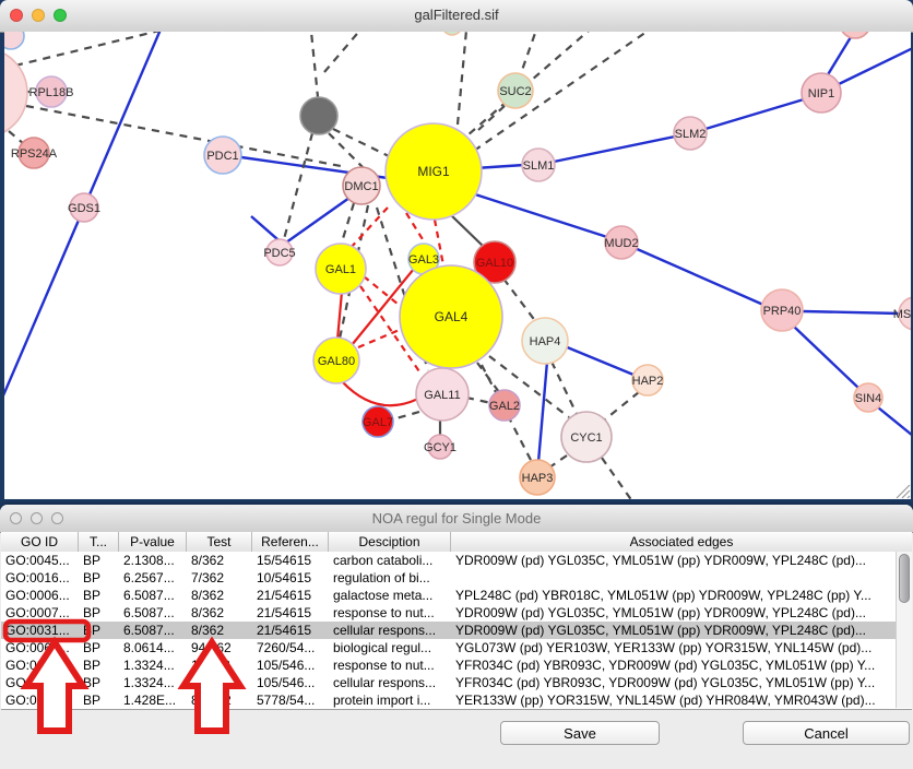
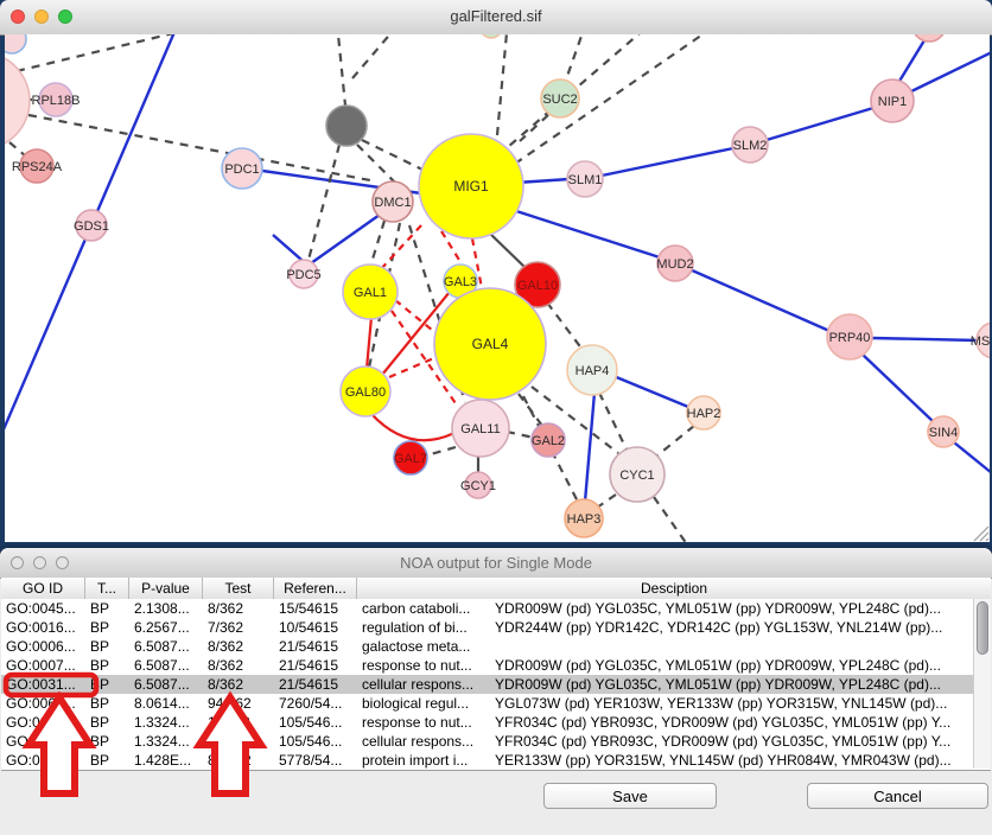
  galFiltered.sif
  RPL18B
  RPS24A
  GDS1
  PDC1
  DMC1
  MIG1
  SUC2
  SLM1
  SLM2
  NIP1
  MUD2
  PRP40
  SIN4
  PDC5
  GAL1
  GAL3
  GAL10
  GAL80
  GAL11
  GAL4
  GAL2
  GAL7
  GCY1
  HAP4
  HAP2
  CYC1
  HAP3
- NOA regul for Single Mode
+ NOA output for Single Mode
  GO ID
  T...
  P-value
  Test
  Referen...
  Desciption
- Associated edges
  GO:0045...
  BP
  2.1308...
  8/362
  15/54615
  carbon cataboli...
  YDR009W (pd) YGL035C, YML051W (pp) YDR009W, YPL248C (pd)...
  GO:0016...
  BP
  6.2567...
  7/362
  10/54615
  regulation of bi...
+ YDR244W (pp) YDR142C, YDR142C (pp) YGL153W, YNL214W (pp)...
  GO:0006...
  BP
  6.5087...
  8/362
  21/54615
  galactose meta...
- YPL248C (pd) YBR018C, YML051W (pp) YDR009W, YPL248C (pp) Y...
  GO:0007...
  BP
  6.5087...
  8/362
  21/54615
  response to nut...
  YDR009W (pd) YGL035C, YML051W (pp) YDR009W, YPL248C (pd)...
  GO:0031...
  6.5087...
  8/362
  21/54615
  cellular respons...
  YDR009W (pd) YGL035C, YML051W (pp) YDR009W, YPL248C (pd)...
  GO:00..
  BP
  8.0614...
  7260/54...
  biological regul...
  YGL073W (pd) YER103W, YER133W (pp) YOR315W, YNL145W (pd)...
  BP
  1.3324...
  105/546...
  response to nut...
  YFR034C (pd) YBR093C, YDR009W (pd) YGL035C, YML051W (pp) Y...
  BP
  1.3324...
  105/546...
  cellular respons...
  YFR034C (pd) YBR093C, YDR009W (pd) YGL035C, YML051W (pp) Y...
  BP
  1.428E...
  5778/54...
  protein import i...
  YER133W (pp) YOR315W, YNL145W (pd) YHR084W, YMR043W (pd)...
  Save
  Cancel
